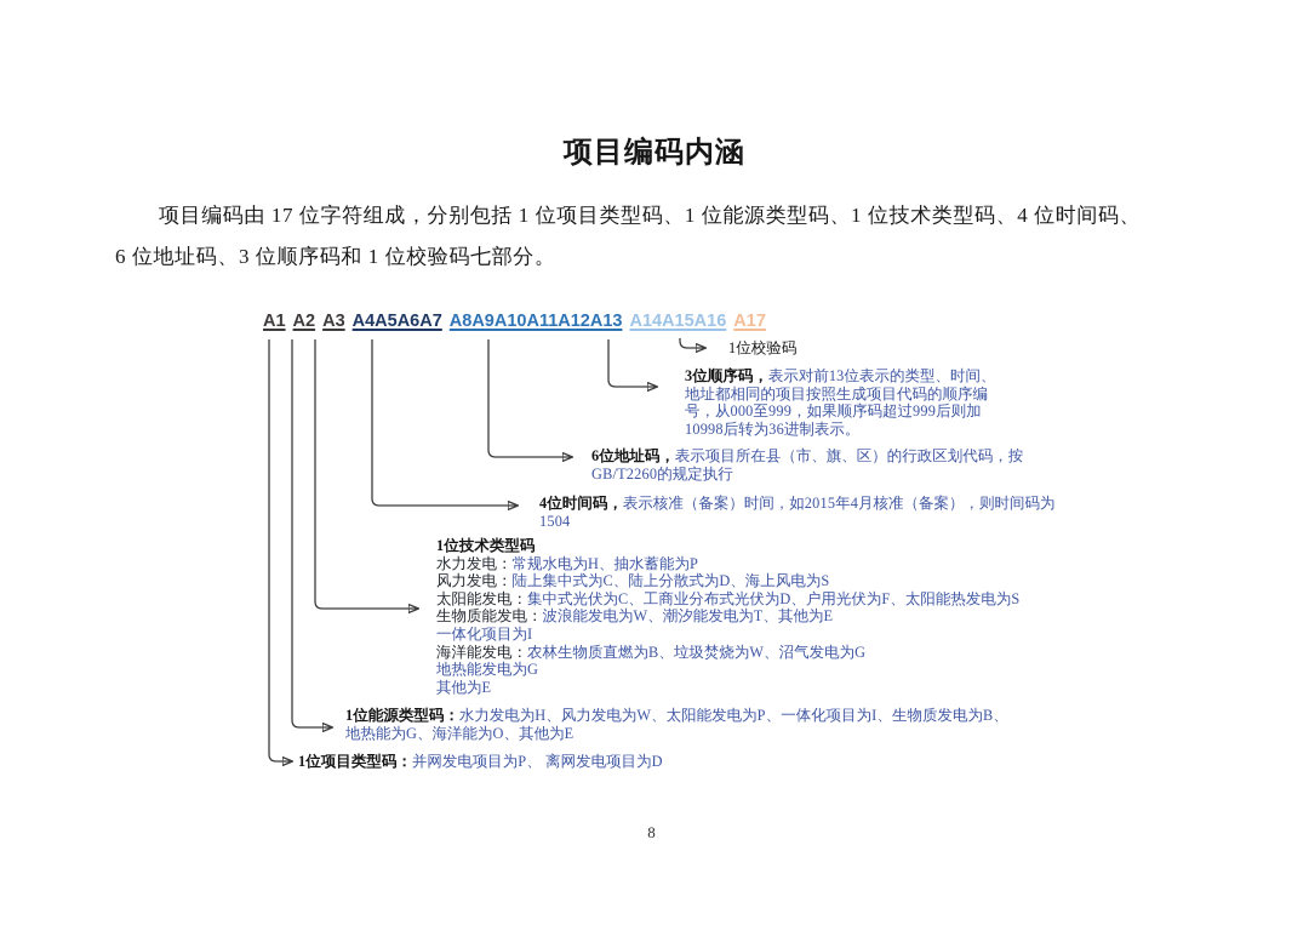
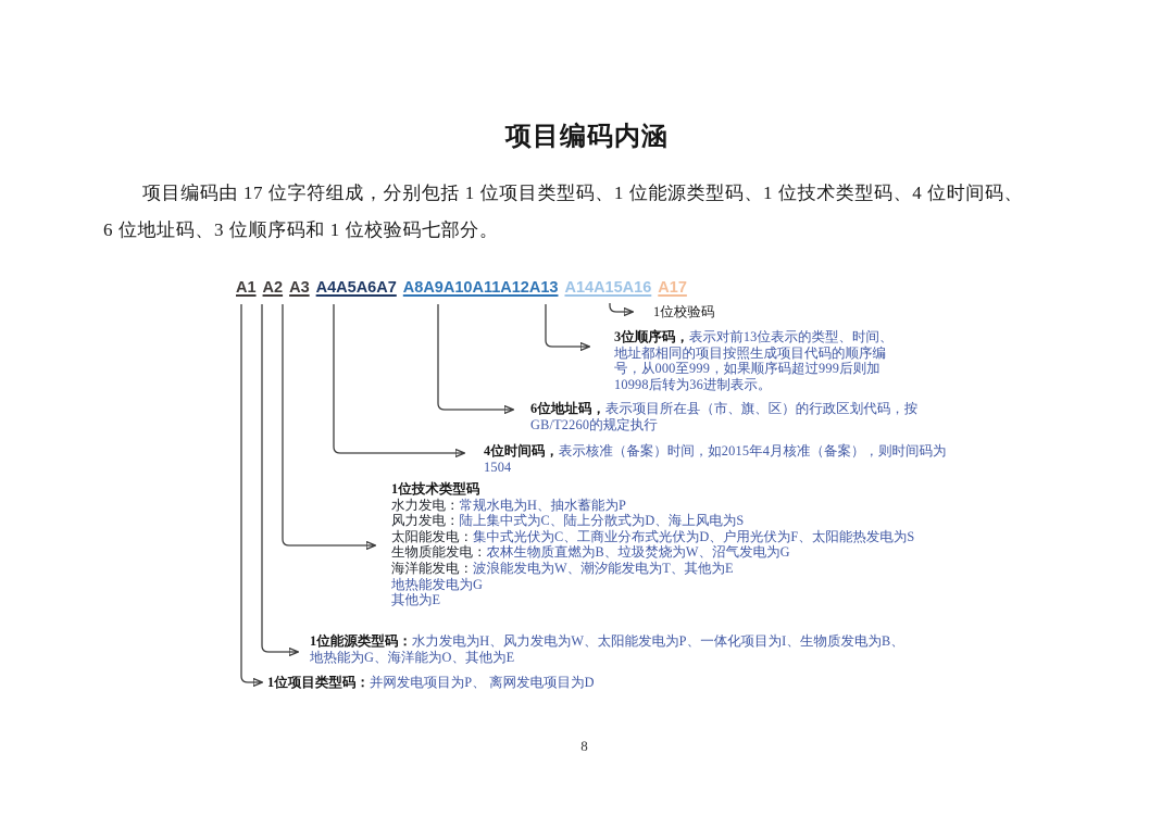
  项目编码内涵
  项目编码由 17 位字符组成，分别包括 1 位项目类型码、1 位能源类型码、1 位技术类型码、4 位时间码、
  6 位地址码、3 位顺序码和 1 位校验码七部分。
  A1
  A2
  A3
  A4A5A6A7
  A8A9A10A11A12A13
  A14A15A16
  A17
  1位校验码
  3位顺序码，表示对前13位表示的类型、时间、地址都相同的项目按照生成项目代码的顺序编号，从000至999，如果顺序码超过999后则加10998后转为36进制表示。
  6位地址码，表示项目所在县（市、旗、区）的行政区划代码，按GB/T2260的规定执行
  4位时间码，表示核准（备案）时间，如2015年4月核准（备案），则时间码为1504
  1位技术类型码
  水力发电：常规水电为H、抽水蓄能为P
  风力发电：陆上集中式为C、陆上分散式为D、海上风电为S
  太阳能发电：集中式光伏为C、工商业分布式光伏为D、户用光伏为F、太阳能热发电为S
- 生物质能发电：波浪能发电为W、潮汐能发电为T、其他为E
+ 生物质能发电：农林生物质直燃为B、垃圾焚烧为W、沼气发电为G
- 一体化项目为I
- 海洋能发电：农林生物质直燃为B、垃圾焚烧为W、沼气发电为G
+ 海洋能发电：波浪能发电为W、潮汐能发电为T、其他为E
  地热能发电为G
  其他为E
  1位能源类型码：水力发电为H、风力发电为W、太阳能发电为P、一体化项目为I、生物质发电为B、地热能为G、海洋能为O、其他为E
  1位项目类型码：并网发电项目为P、 离网发电项目为D
  8
